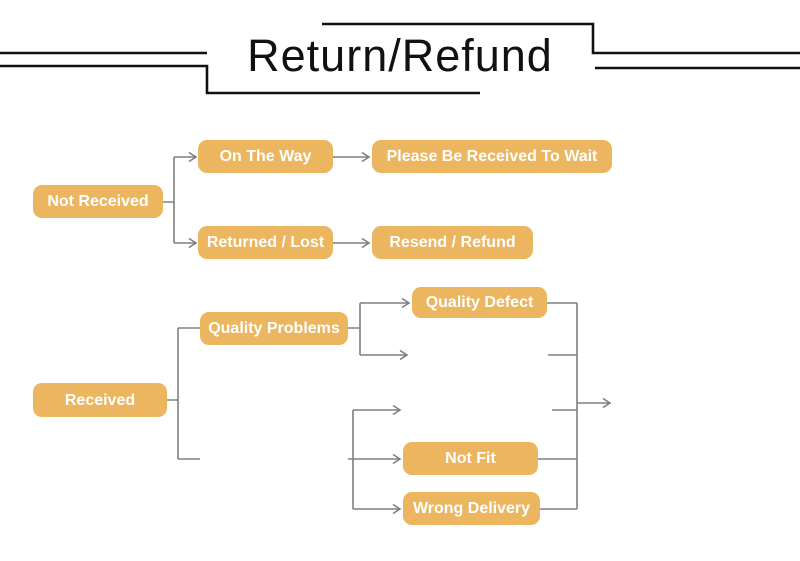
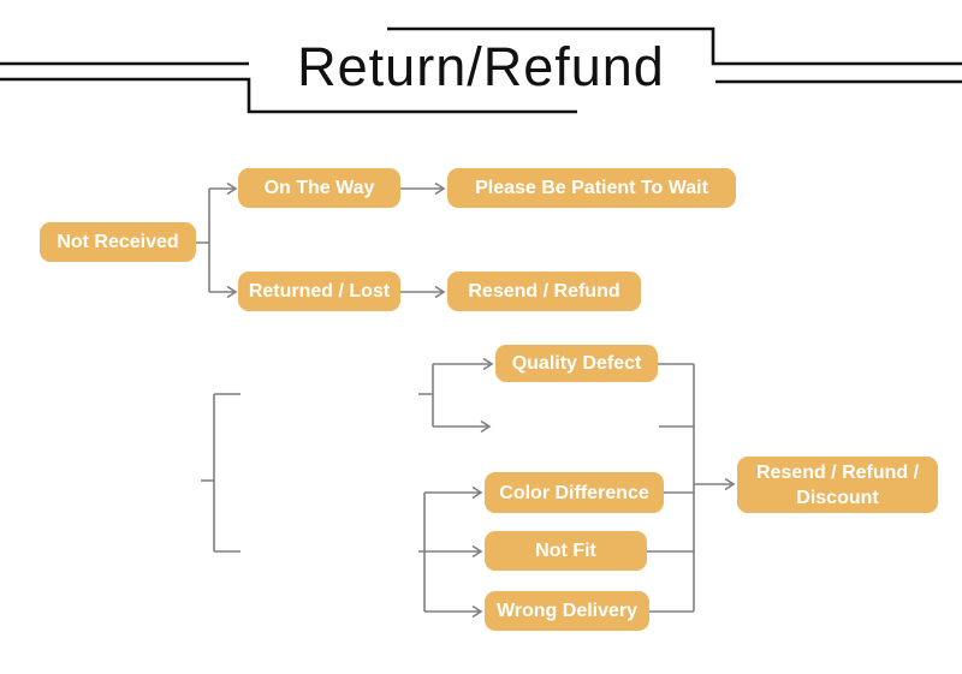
  Return/Refund
  Not Received
  On The Way
- Please Be Received To Wait
+ Please Be Patient To Wait
  Returned / Lost
  Resend / Refund
- Received
- Quality Problems
  Quality Defect
+ Color Difference
  Not Fit
  Wrong Delivery
+ Resend / Refund / Discount
